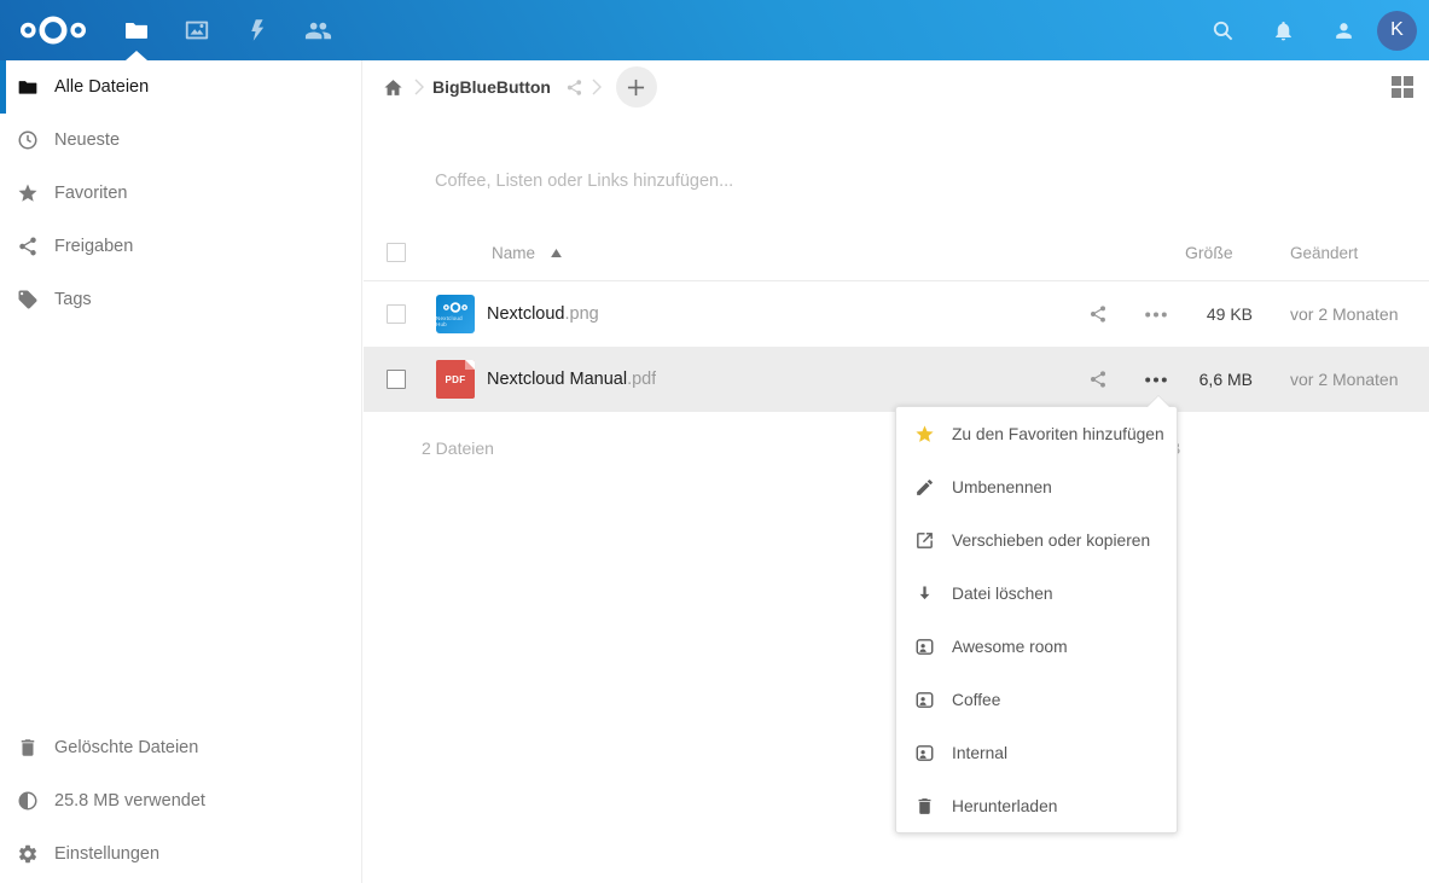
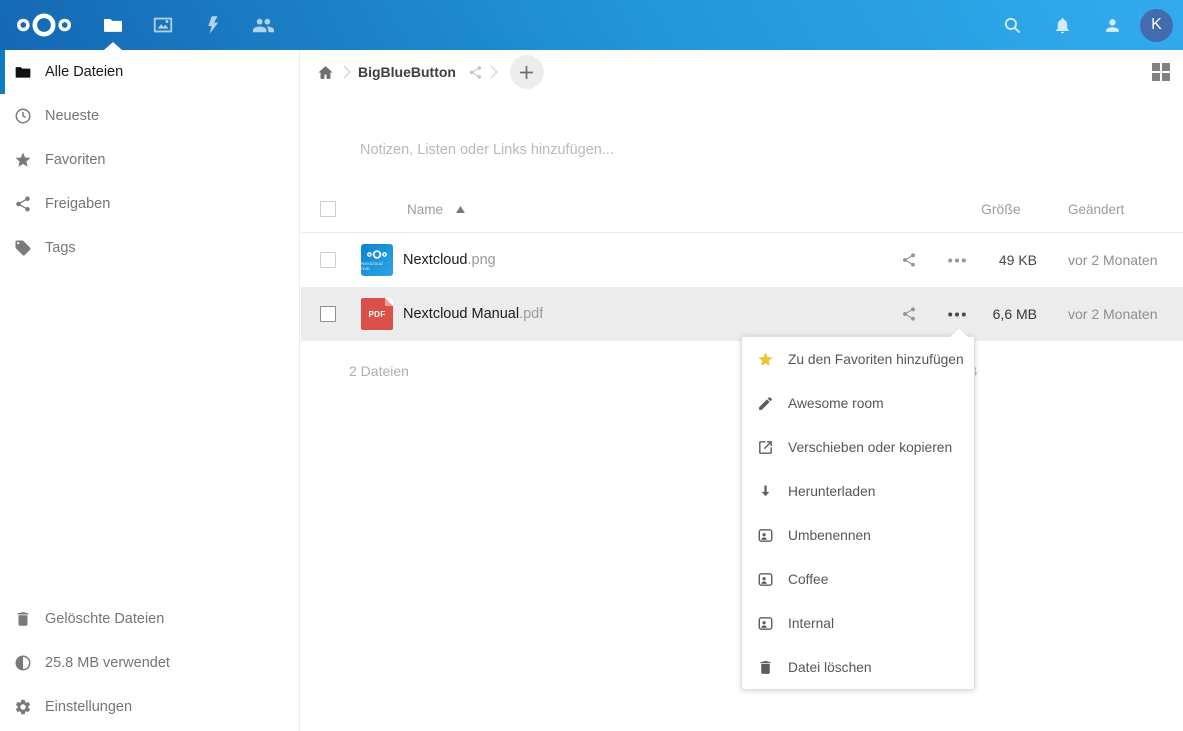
  K
  Alle Dateien
  Neueste
  Favoriten
  Freigaben
  Tags
  Gelöschte Dateien
  25.8 MB verwendet
  Einstellungen
  BigBlueButton
- Coffee, Listen oder Links hinzufügen...
+ Notizen, Listen oder Links hinzufügen...
  Name
  Größe
  Geändert
  Nextcloud.png
  49 KB
  vor 2 Monaten
  PDF
  Nextcloud Manual.pdf
  6,6 MB
  vor 2 Monaten
  2 Dateien
  Zu den Favoriten hinzufügen
- Umbenennen
+ Awesome room
  Verschieben oder kopieren
- Datei löschen
+ Herunterladen
- Awesome room
+ Umbenennen
  Coffee
  Internal
- Herunterladen
+ Datei löschen
